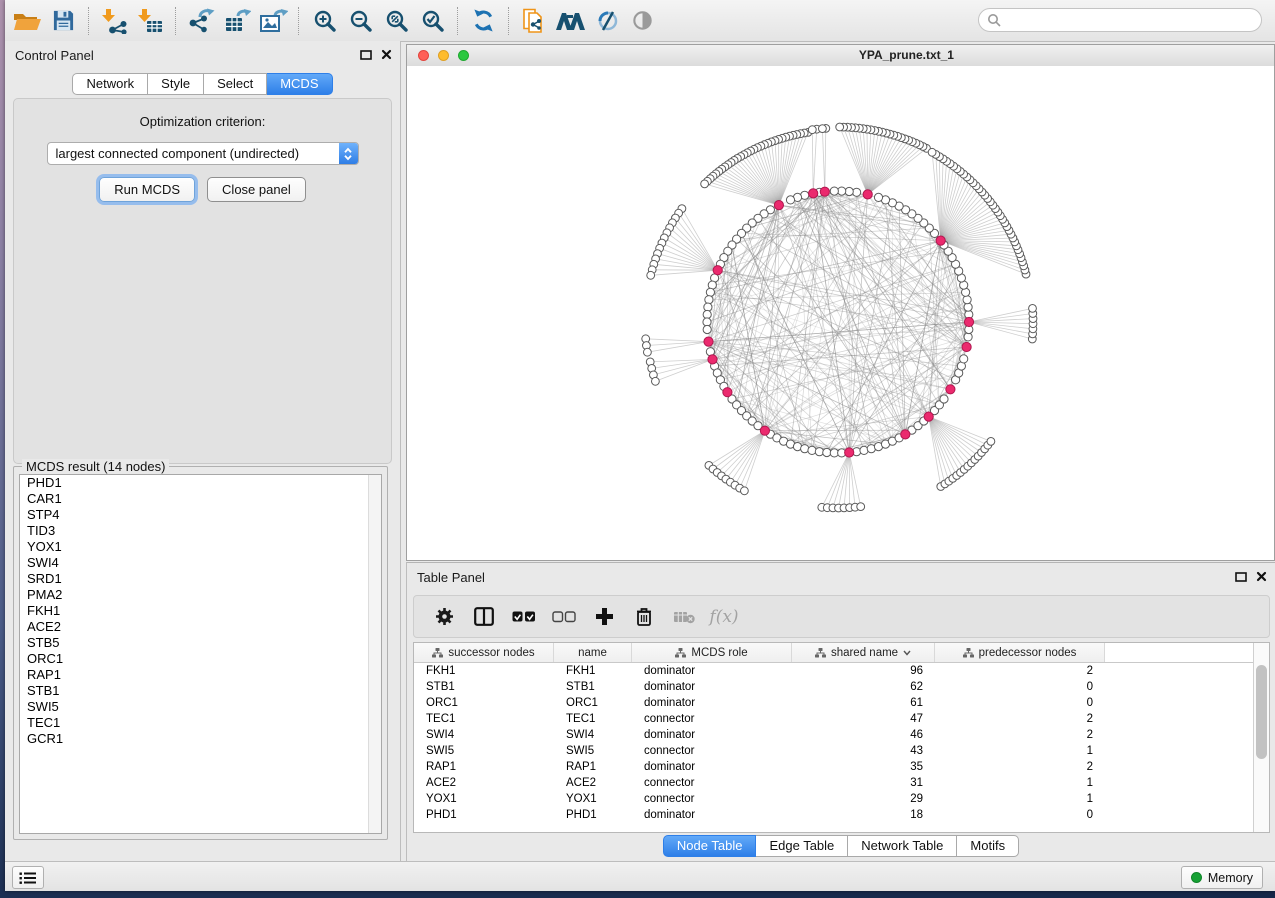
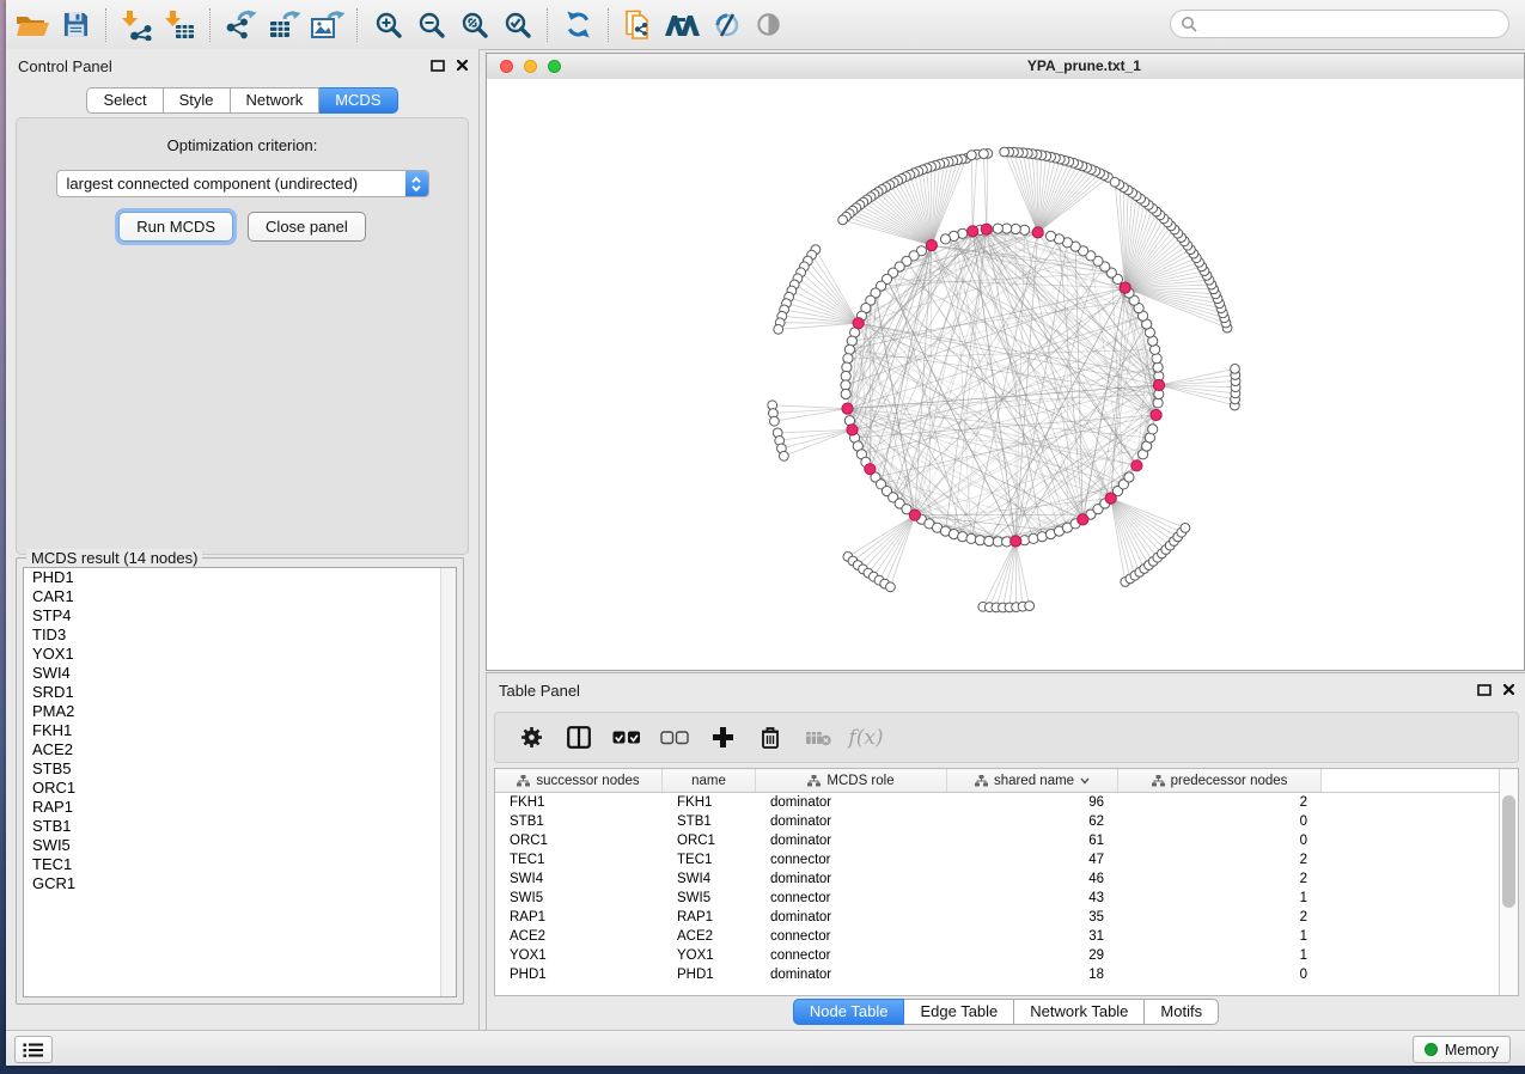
  Control Panel
- Network
+ Select
  Style
- Select
+ Network
  MCDS
  Optimization criterion:
  largest connected component (undirected)
  Run MCDS
  Close panel
  MCDS result (14 nodes)
  PHD1
  CAR1
  STP4
  TID3
  YOX1
  SWI4
  SRD1
  PMA2
  FKH1
  ACE2
  STB5
  ORC1
  RAP1
  STB1
  SWI5
  TEC1
  GCR1
  YPA_prune.txt_1
  Table Panel
  f(x)
  successor nodes
  name
  MCDS role
  shared name
  predecessor nodes
  FKH1
  FKH1
  dominator
  96
  2
  STB1
  STB1
  dominator
  62
  0
  ORC1
  ORC1
  dominator
  61
  0
  TEC1
  TEC1
  connector
  47
  2
  SWI4
  SWI4
  dominator
  46
  2
  SWI5
  SWI5
  connector
  43
  1
  RAP1
  RAP1
  dominator
  35
  2
  ACE2
  ACE2
  connector
  31
  1
  YOX1
  YOX1
  connector
  29
  1
  PHD1
  PHD1
  dominator
  18
  0
  Node Table
  Edge Table
  Network Table
  Motifs
  Memory
